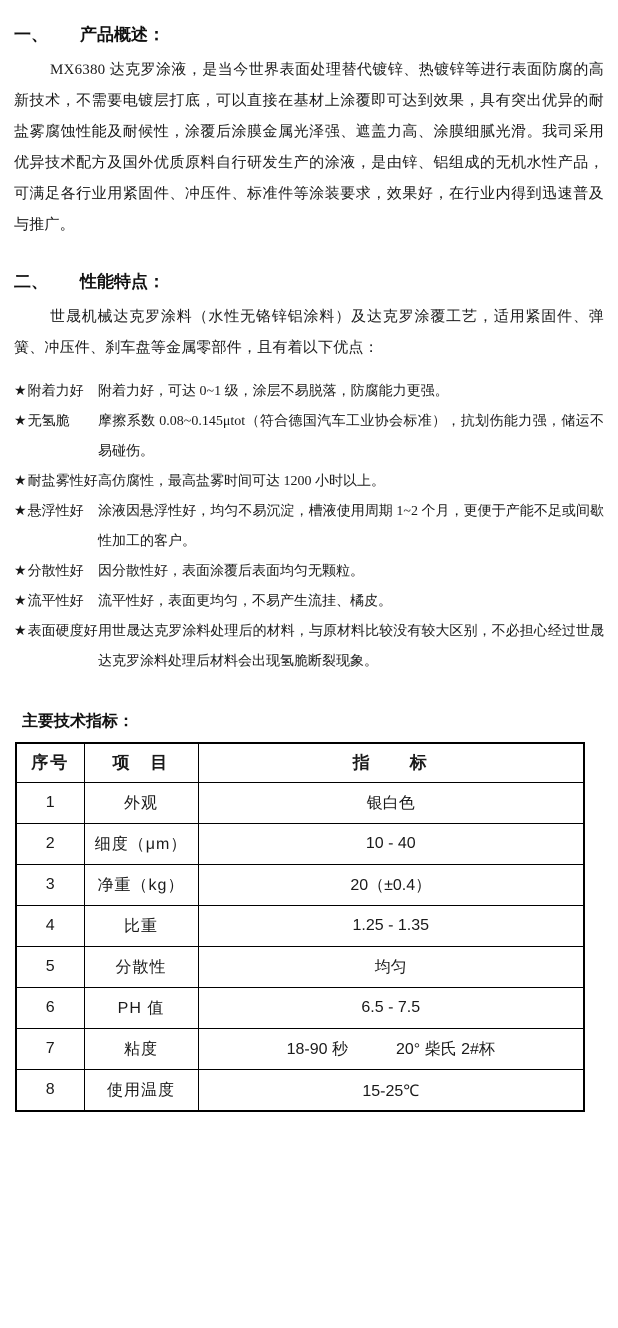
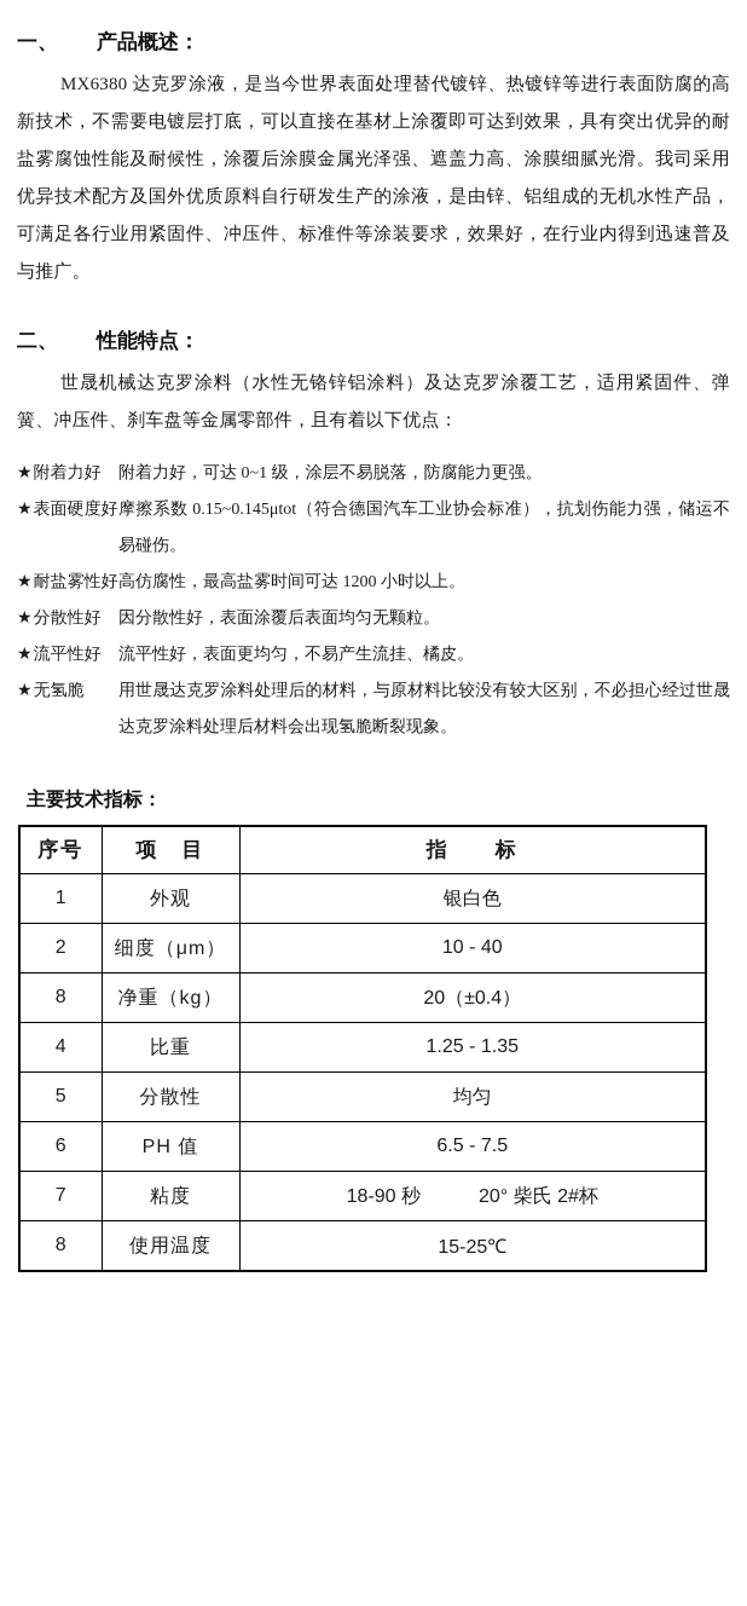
  一、 产品概述：
  MX6380 达克罗涂液，是当今世界表面处理替代镀锌、热镀锌等进行表面防腐的高新技术，不需要电镀层打底，可以直接在基材上涂覆即可达到效果，具有突出优异的耐盐雾腐蚀性能及耐候性，涂覆后涂膜金属光泽强、遮盖力高、涂膜细腻光滑。我司采用优异技术配方及国外优质原料自行研发生产的涂液，是由锌、铝组成的无机水性产品，可满足各行业用紧固件、冲压件、标准件等涂装要求，效果好，在行业内得到迅速普及与推广。
  二、 性能特点：
  世晟机械达克罗涂料（水性无铬锌铝涂料）及达克罗涂覆工艺，适用紧固件、弹簧、冲压件、刹车盘等金属零部件，且有着以下优点：
  ★附着力好
  附着力好，可达 0~1 级，涂层不易脱落，防腐能力更强。
- ★无氢脆
+ ★表面硬度好
- 摩擦系数 0.08~0.145μtot（符合德国汽车工业协会标准），抗划伤能力强，储运不易碰伤。
+ 摩擦系数 0.15~0.145μtot（符合德国汽车工业协会标准），抗划伤能力强，储运不易碰伤。
  ★耐盐雾性好
  高仿腐性，最高盐雾时间可达 1200 小时以上。
- ★悬浮性好
- 涂液因悬浮性好，均匀不易沉淀，槽液使用周期 1~2 个月，更便于产能不足或间歇性加工的客户。
  ★分散性好
  因分散性好，表面涂覆后表面均匀无颗粒。
  ★流平性好
  流平性好，表面更均匀，不易产生流挂、橘皮。
- ★表面硬度好
+ ★无氢脆
  用世晟达克罗涂料处理后的材料，与原材料比较没有较大区别，不必担心经过世晟达克罗涂料处理后材料会出现氢脆断裂现象。
  主要技术指标：
  序号	项 目	指 标
  1	外观	银白色
  2	细度（μm）	10 - 40
- 3	净重（kg）	20（±0.4）
+ 8	净重（kg）	20（±0.4）
  4	比重	1.25 - 1.35
  5	分散性	均匀
  6	PH 值	6.5 - 7.5
  7	粘度	18-90 秒 20° 柴氏 2#杯
  8	使用温度	15-25℃
